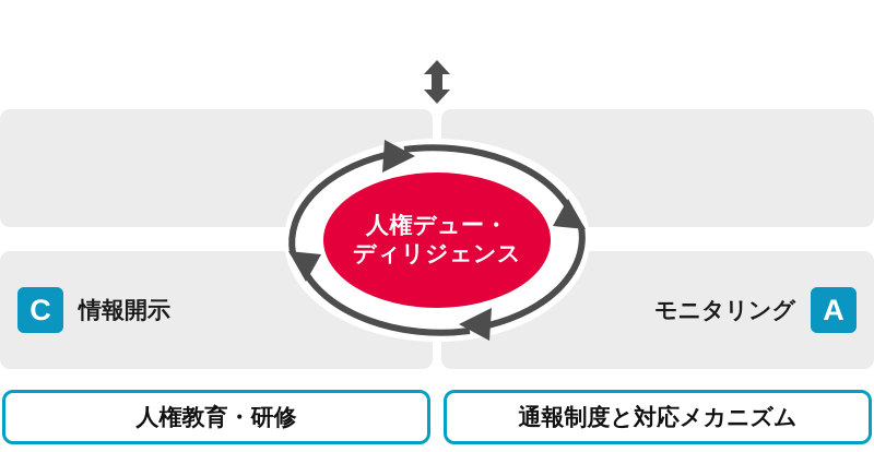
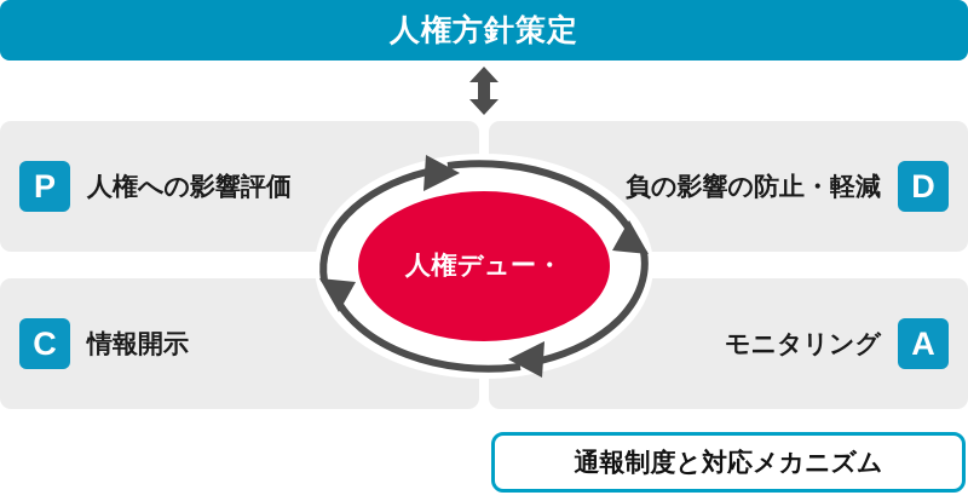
+ 人権方針策定
+ P
+ 人権への影響評価
+ 負の影響の防止・軽減
+ D
  C
  情報開示
  モニタリング
  A
  人権デュー・
- ディリジェンス
- 人権教育・研修
  通報制度と対応メカニズム
